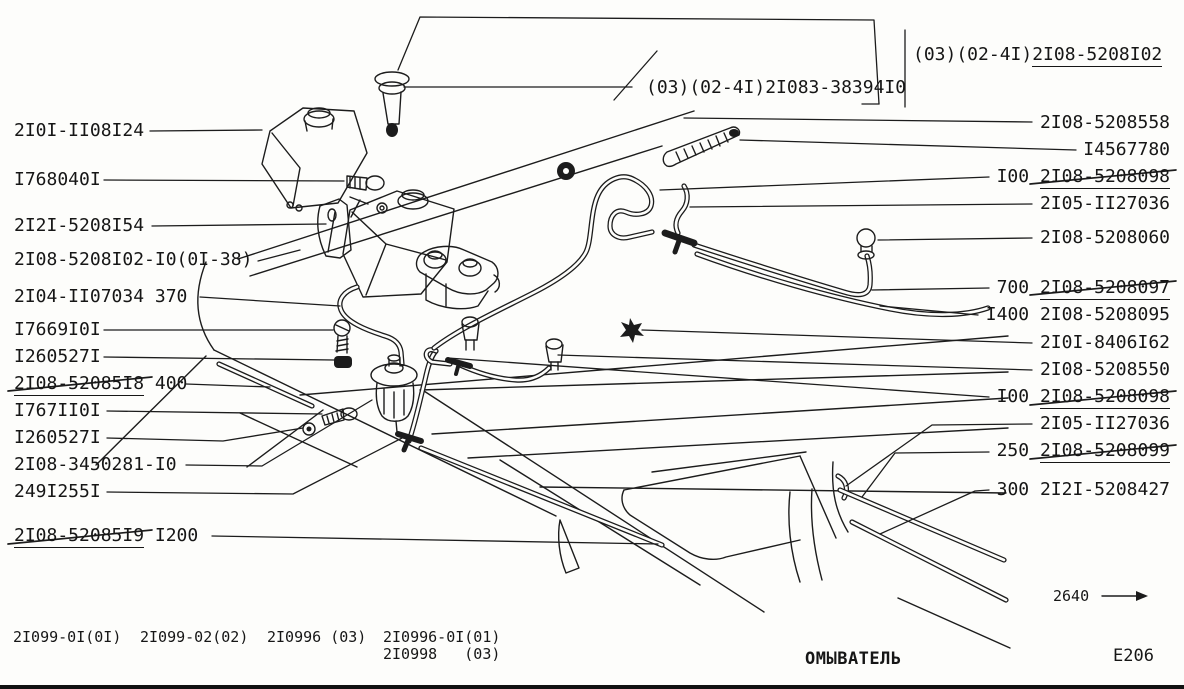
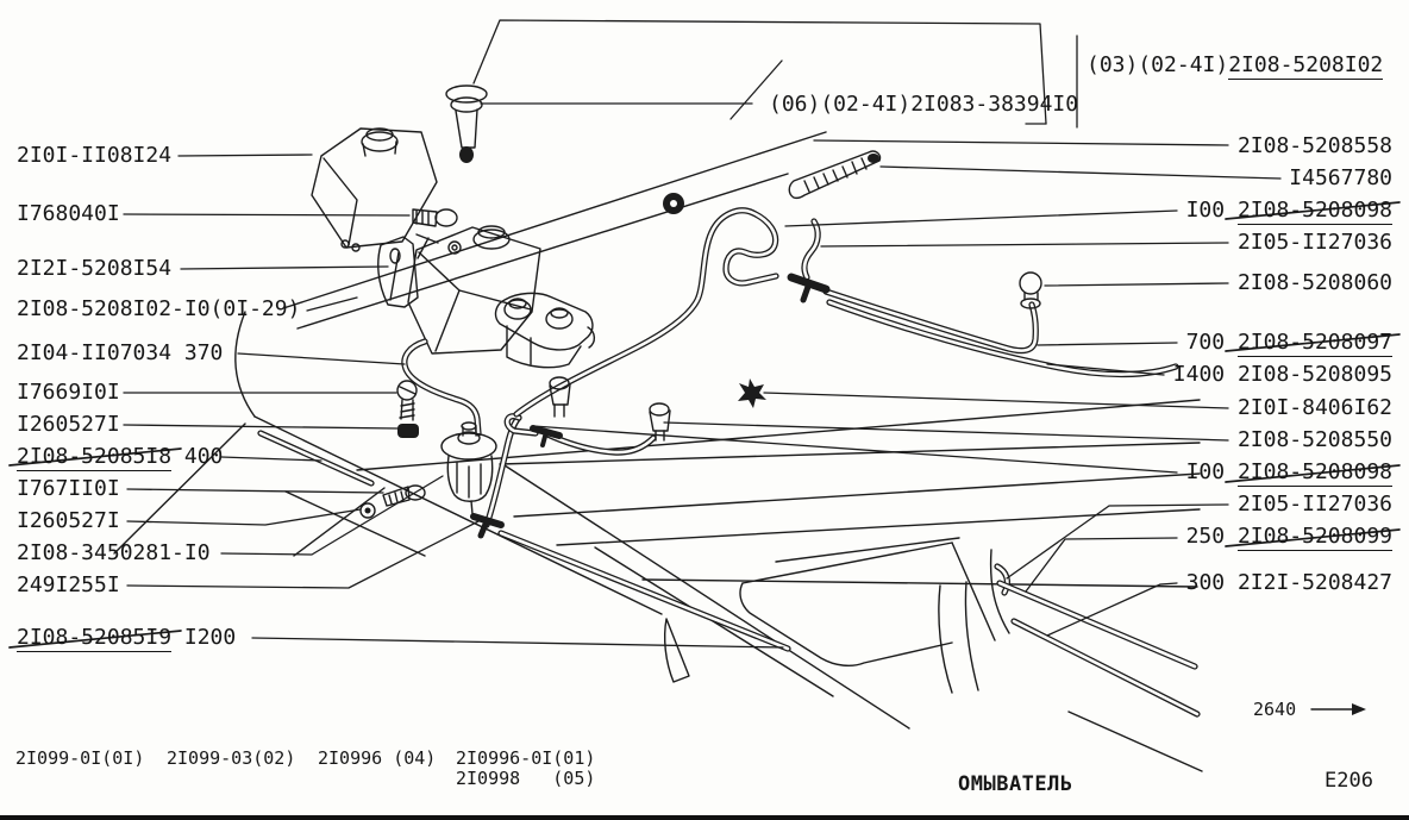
  (03)(02-4I)2I08-5208I02
- (03)(02-4I)2I083-38394I0
+ (06)(02-4I)2I083-38394I0
  2I0I-II08I24
  I768040I
  2I2I-5208I54
- 2I08-5208I02-I0(0I-38)
+ 2I08-5208I02-I0(0I-29)
  2I04-II07034 370
  I7669I0I
  I260527I
  2I08-52085I8 400
  I767II0I
  I260527I
  2I08-3450281-I0
  249I255I
  2I08-52085I9 I200
  2I08-5208558
  I4567780
  I00 2I08-5208098
  2I05-II27036
  2I08-5208060
  700 2I08-5208097
  I400 2I08-5208095
  2I0I-8406I62
  2I08-5208550
  I00 2I08-5208098
  2I05-II27036
  250 2I08-5208099
  300 2I2I-5208427
  2I099-0I(0I)
- 2I099-02(02)
+ 2I099-03(02)
- 2I0996 (03)
+ 2I0996 (04)
  2I0996-0I(01)
- 2I0998 (03)
+ 2I0998 (05)
  ОМЫВАТЕЛЬ
  E206
  2640
